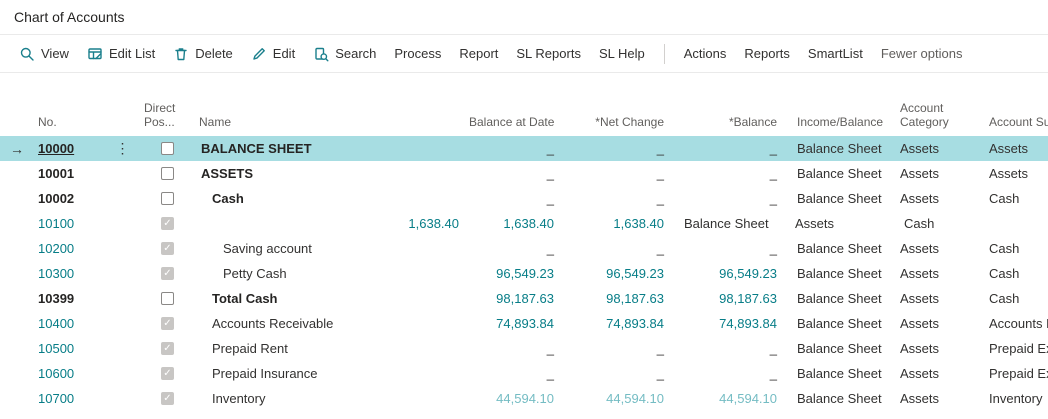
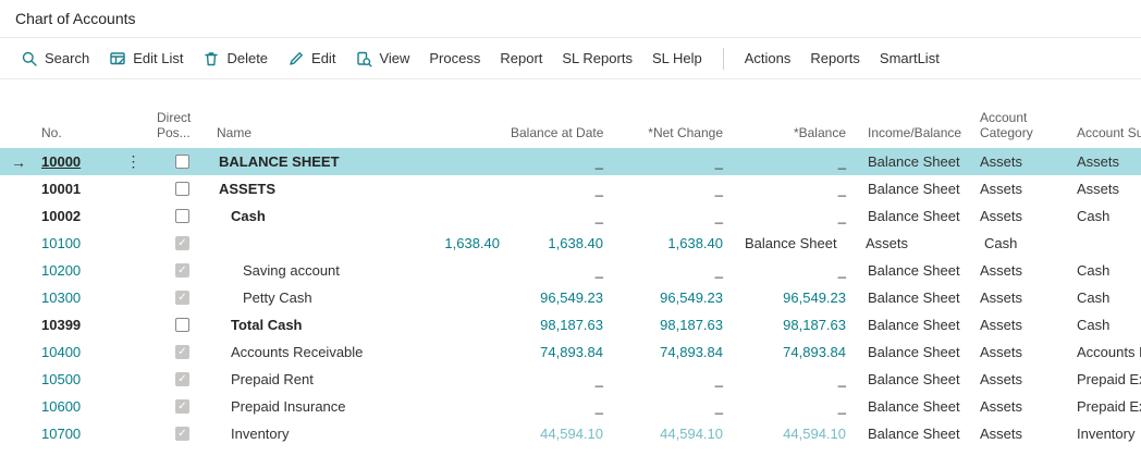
  Chart of Accounts
- View
+ Search
  Edit List
  Delete
  Edit
- Search
+ View
  Process
  Report
  SL Reports
  SL Help
  Actions
  Reports
  SmartList
- Fewer options
  No.
  Direct Pos...
  Name
  Balance at Date
  *Net Change
  *Balance
  Income/Balance
  Account Category
  →
  10000
  ⋮
  BALANCE SHEET
  _
  _
  _
  Balance Sheet
  Assets
  Assets
  10001
  ASSETS
  _
  _
  _
  Balance Sheet
  Assets
  Assets
  10002
  Cash
  _
  _
  _
  Balance Sheet
  Assets
  Cash
  10100
  ✓
  1,638.40
  1,638.40
  1,638.40
  Balance Sheet
  Assets
  Cash
  10200
  ✓
  Saving account
  _
  _
  _
  Balance Sheet
  Assets
  Cash
  10300
  ✓
  Petty Cash
  96,549.23
  96,549.23
  96,549.23
  Balance Sheet
  Assets
  Cash
  10399
  Total Cash
  98,187.63
  98,187.63
  98,187.63
  Balance Sheet
  Assets
  Cash
  10400
  ✓
  Accounts Receivable
  74,893.84
  74,893.84
  74,893.84
  Balance Sheet
  Assets
  10500
  ✓
  Prepaid Rent
  _
  _
  _
  Balance Sheet
  Assets
  10600
  ✓
  Prepaid Insurance
  _
  _
  _
  Balance Sheet
  Assets
  10700
  ✓
  Inventory
  44,594.10
  44,594.10
  44,594.10
  Balance Sheet
  Assets
  Inventory
